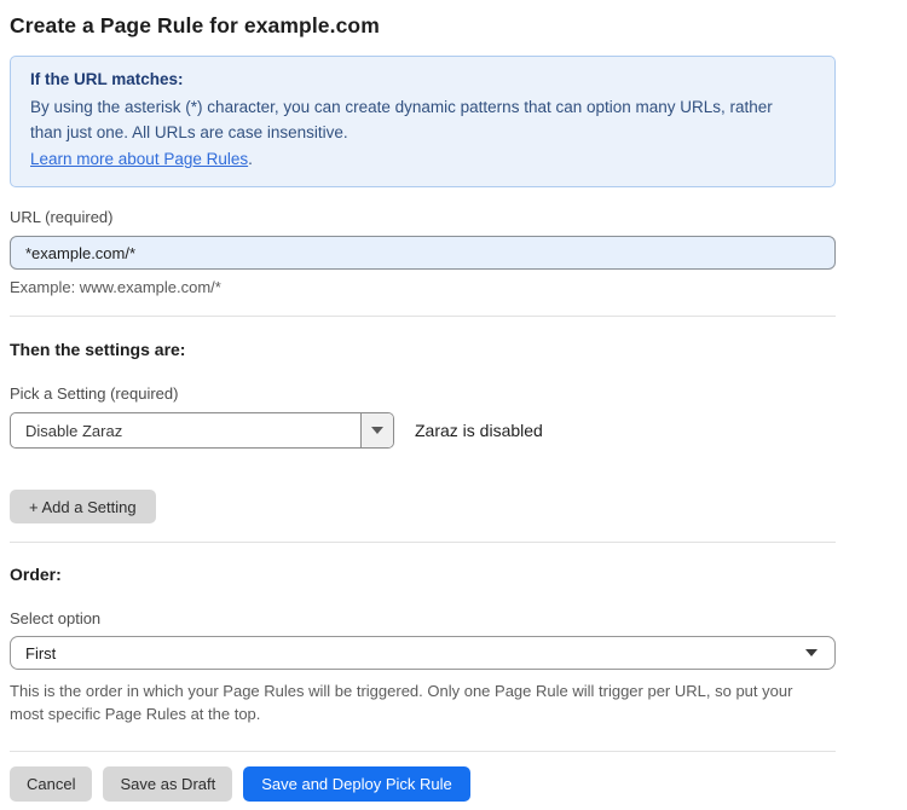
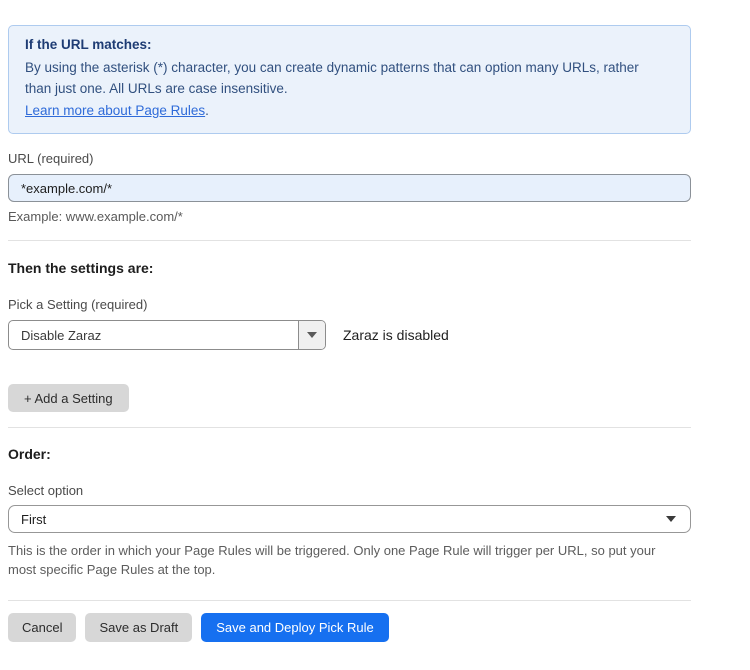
- Create a Page Rule for example.com
  If the URL matches:
  By using the asterisk (*) character, you can create dynamic patterns that can option many URLs, rather than just one. All URLs are case insensitive.
  Learn more about Page Rules.
  URL (required)
  *example.com/*
  Example: www.example.com/*
  Then the settings are:
  Pick a Setting (required)
  Disable Zaraz
  Zaraz is disabled
  + Add a Setting
  Order:
  Select option
  First
  This is the order in which your Page Rules will be triggered. Only one Page Rule will trigger per URL, so put your most specific Page Rules at the top.
  Cancel
  Save as Draft
  Save and Deploy Pick Rule
